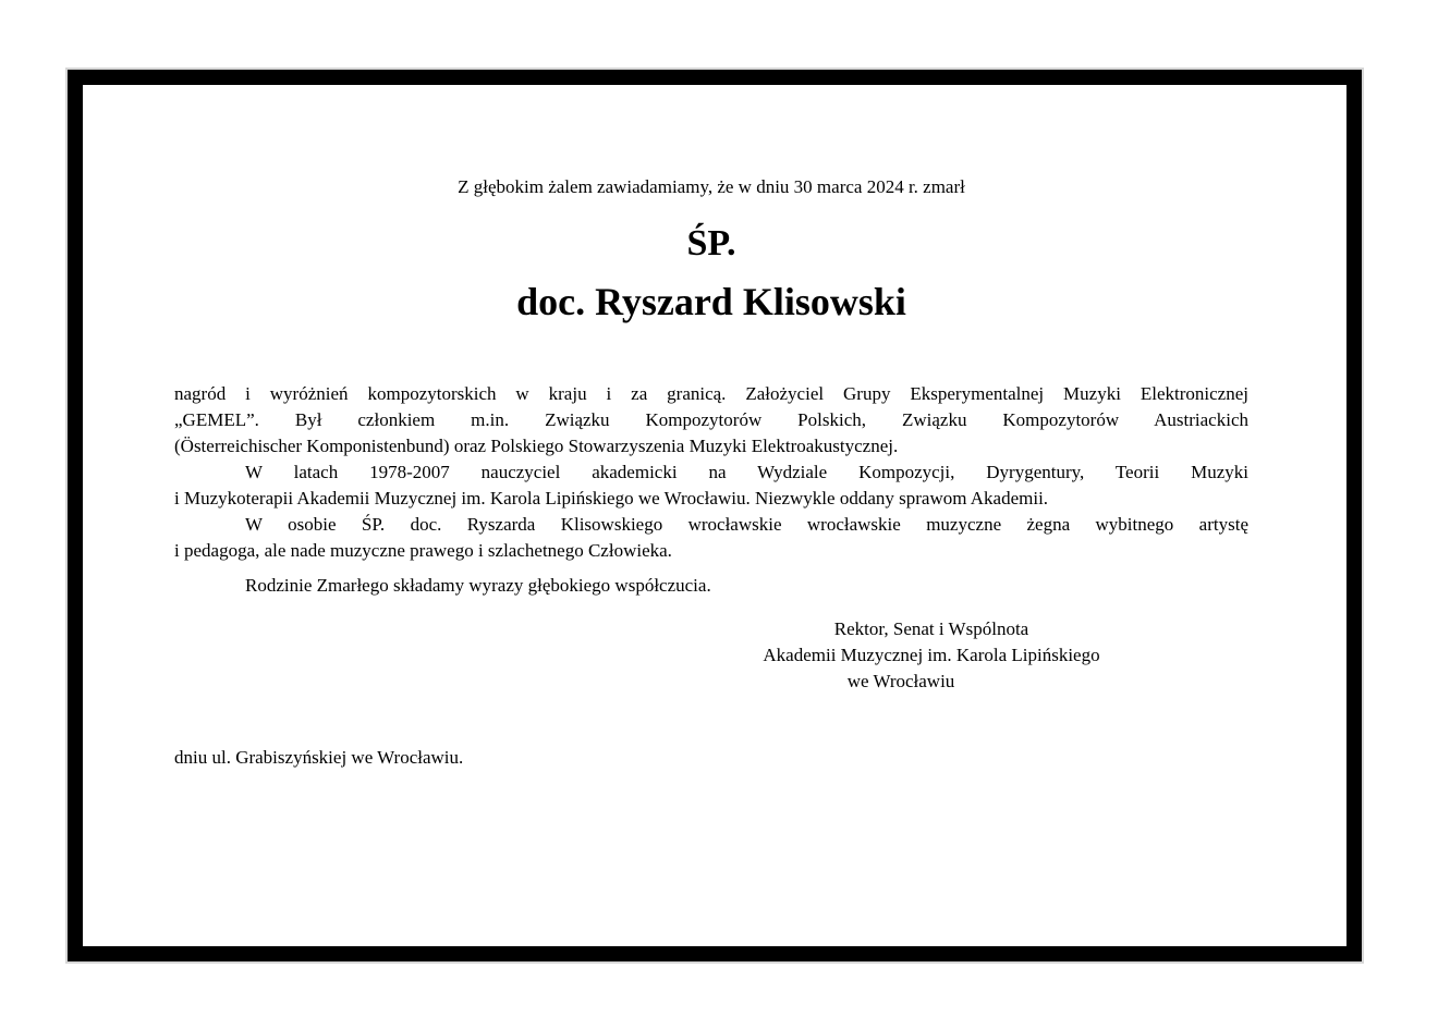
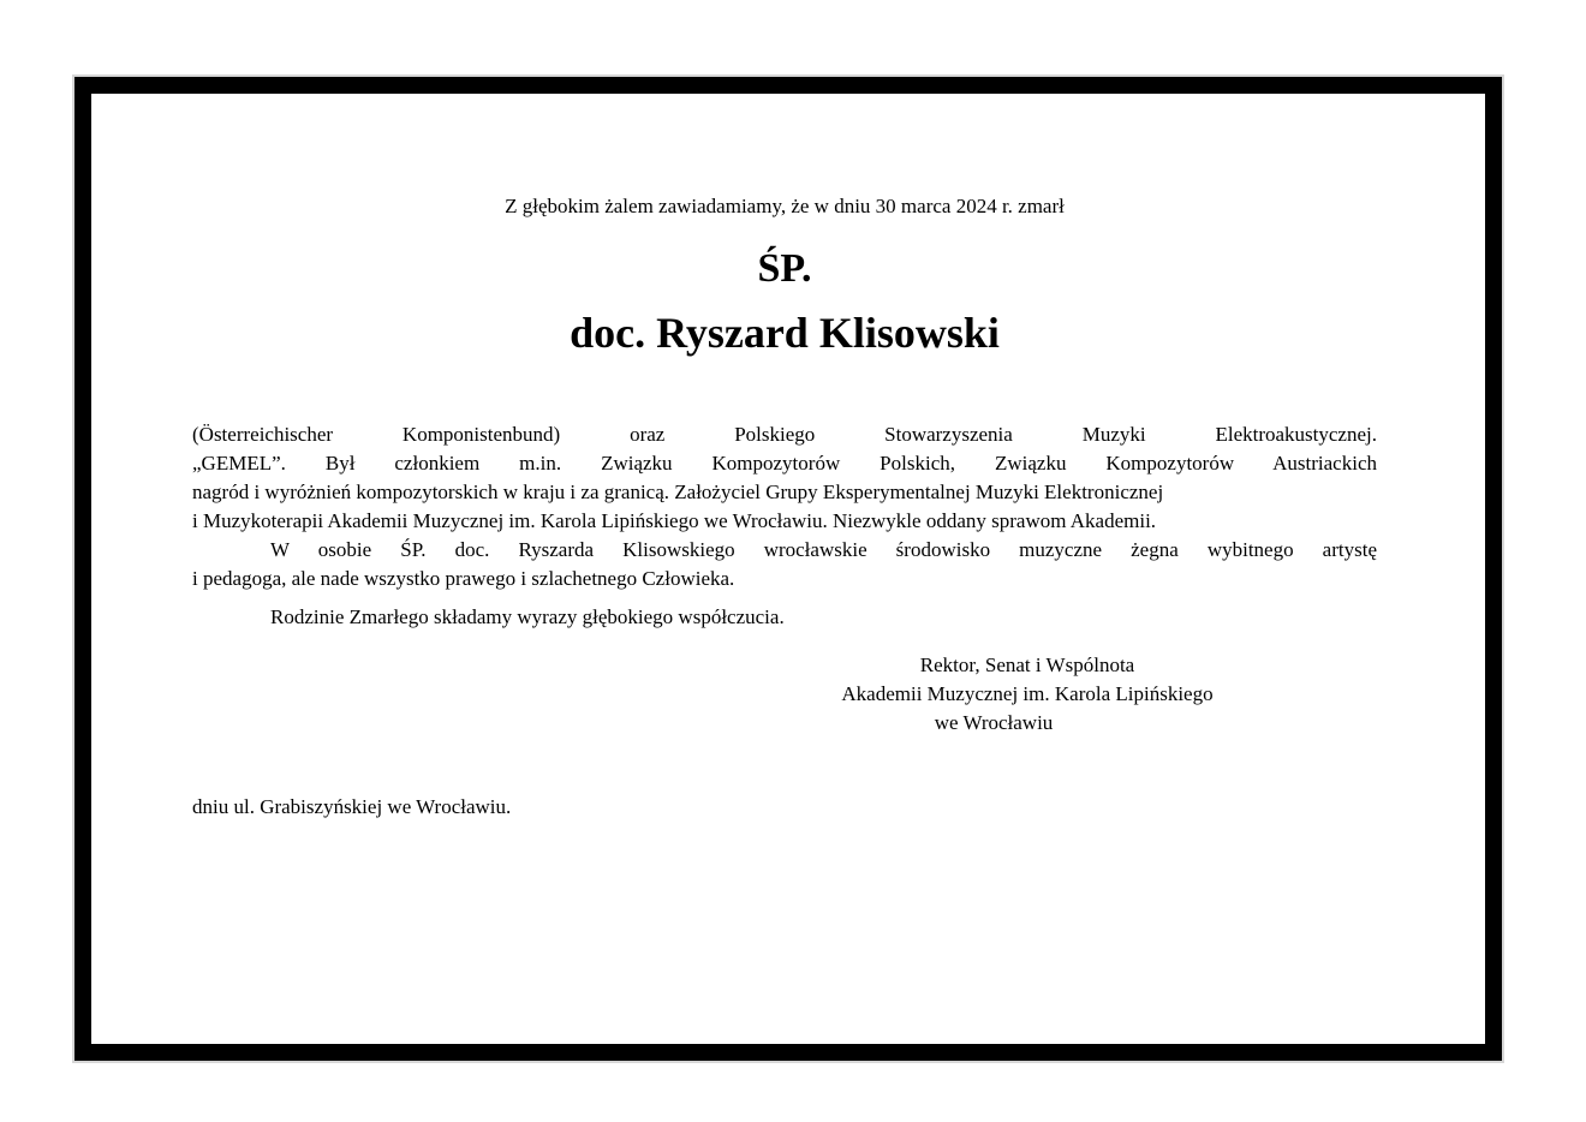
  Z głębokim żalem zawiadamiamy, że w dniu 30 marca 2024 r. zmarł
  ŚP.
  doc. Ryszard Klisowski
- nagród i wyróżnień kompozytorskich w kraju i za granicą. Założyciel Grupy Eksperymentalnej Muzyki Elektronicznej
+ (Österreichischer Komponistenbund) oraz Polskiego Stowarzyszenia Muzyki Elektroakustycznej.
  „GEMEL”. Był członkiem m.in. Związku Kompozytorów Polskich, Związku Kompozytorów Austriackich
- (Österreichischer Komponistenbund) oraz Polskiego Stowarzyszenia Muzyki Elektroakustycznej.
+ nagród i wyróżnień kompozytorskich w kraju i za granicą. Założyciel Grupy Eksperymentalnej Muzyki Elektronicznej
- W latach 1978-2007 nauczyciel akademicki na Wydziale Kompozycji, Dyrygentury, Teorii Muzyki
  i Muzykoterapii Akademii Muzycznej im. Karola Lipińskiego we Wrocławiu. Niezwykle oddany sprawom Akademii.
- W osobie ŚP. doc. Ryszarda Klisowskiego wrocławskie wrocławskie muzyczne żegna wybitnego artystę
+ W osobie ŚP. doc. Ryszarda Klisowskiego wrocławskie środowisko muzyczne żegna wybitnego artystę
- i pedagoga, ale nade muzyczne prawego i szlachetnego Człowieka.
+ i pedagoga, ale nade wszystko prawego i szlachetnego Człowieka.
  Rodzinie Zmarłego składamy wyrazy głębokiego współczucia.
  Rektor, Senat i Wspólnota
  Akademii Muzycznej im. Karola Lipińskiego
  we Wrocławiu
  dniu ul. Grabiszyńskiej we Wrocławiu.
